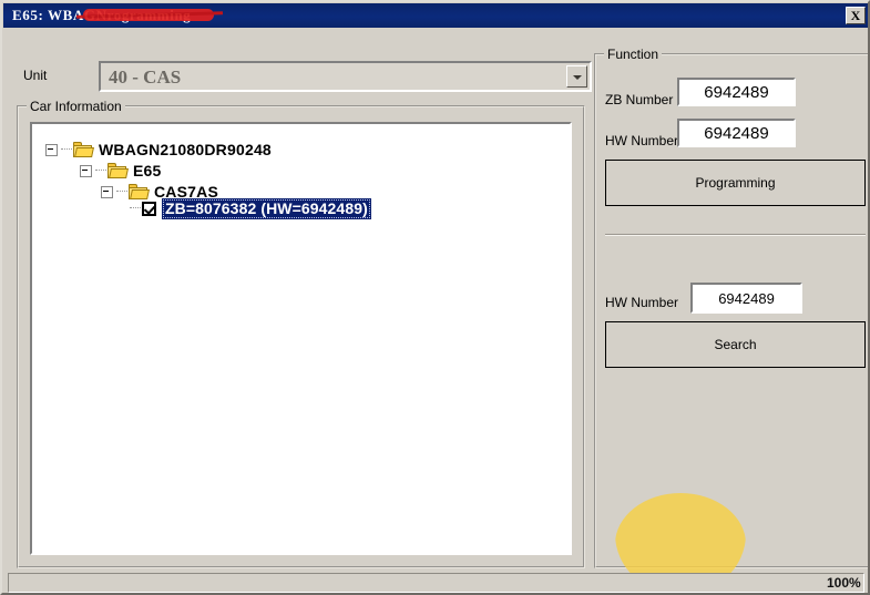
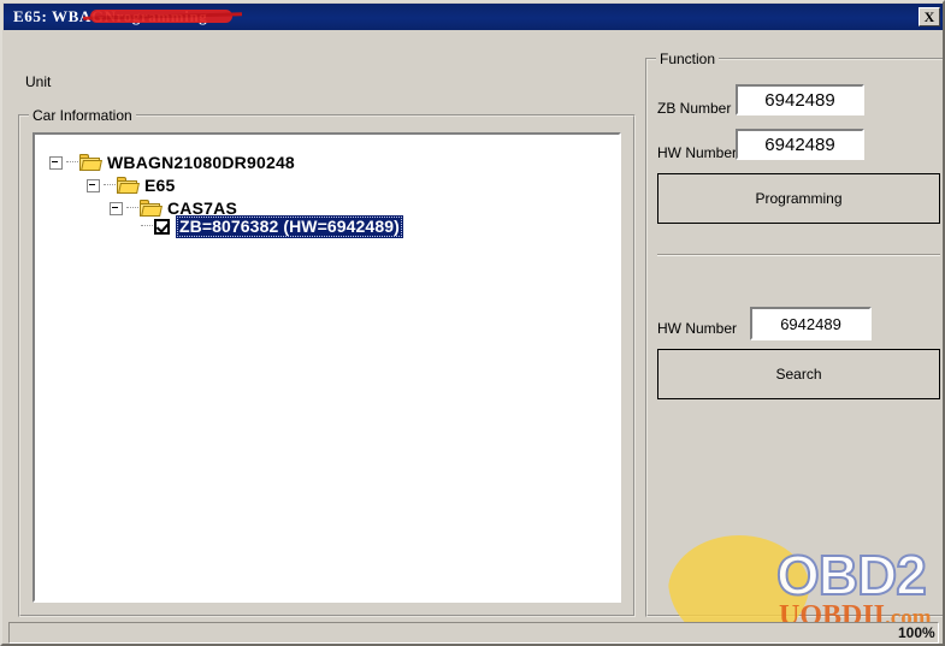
  X
  Unit
- 40 - CAS
  Car Information
  WBAGN21080DR90248
  E65
  CAS7AS
  ZB=8076382 (HW=6942489)
  Function
  ZB Number
  6942489
  HW Number
  6942489
  Programming
  HW Number
  6942489
  Search
+ OBD2
+ UOBDII.com
  100%
